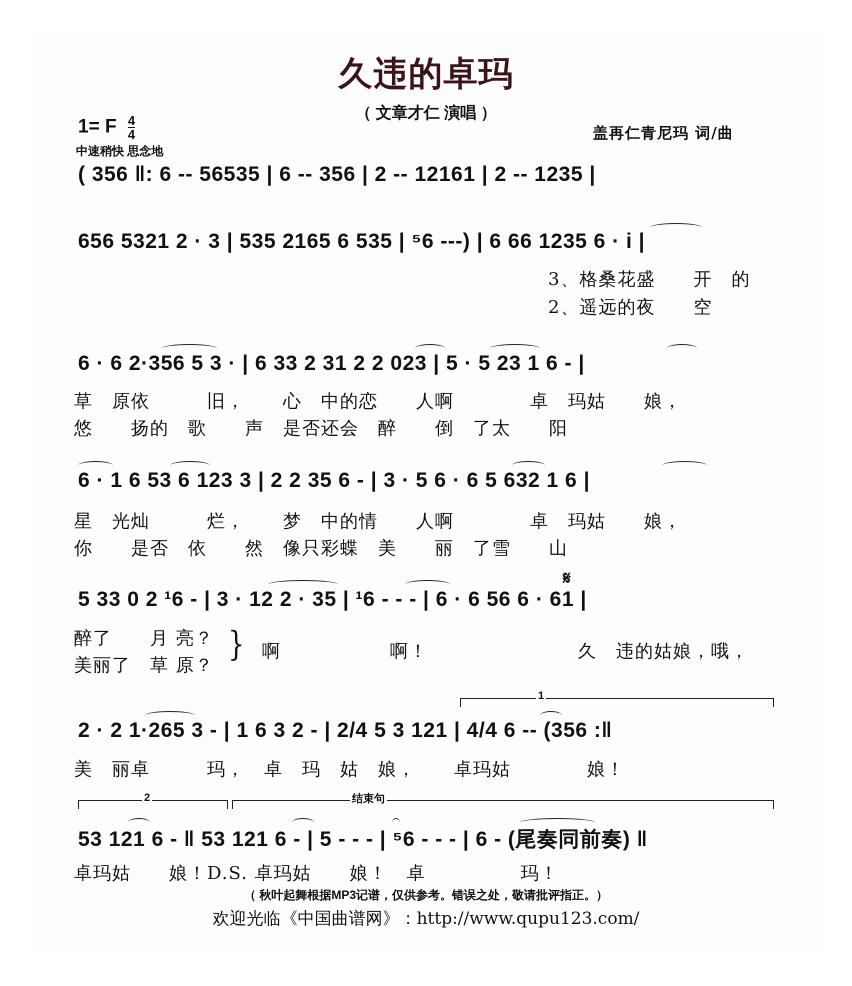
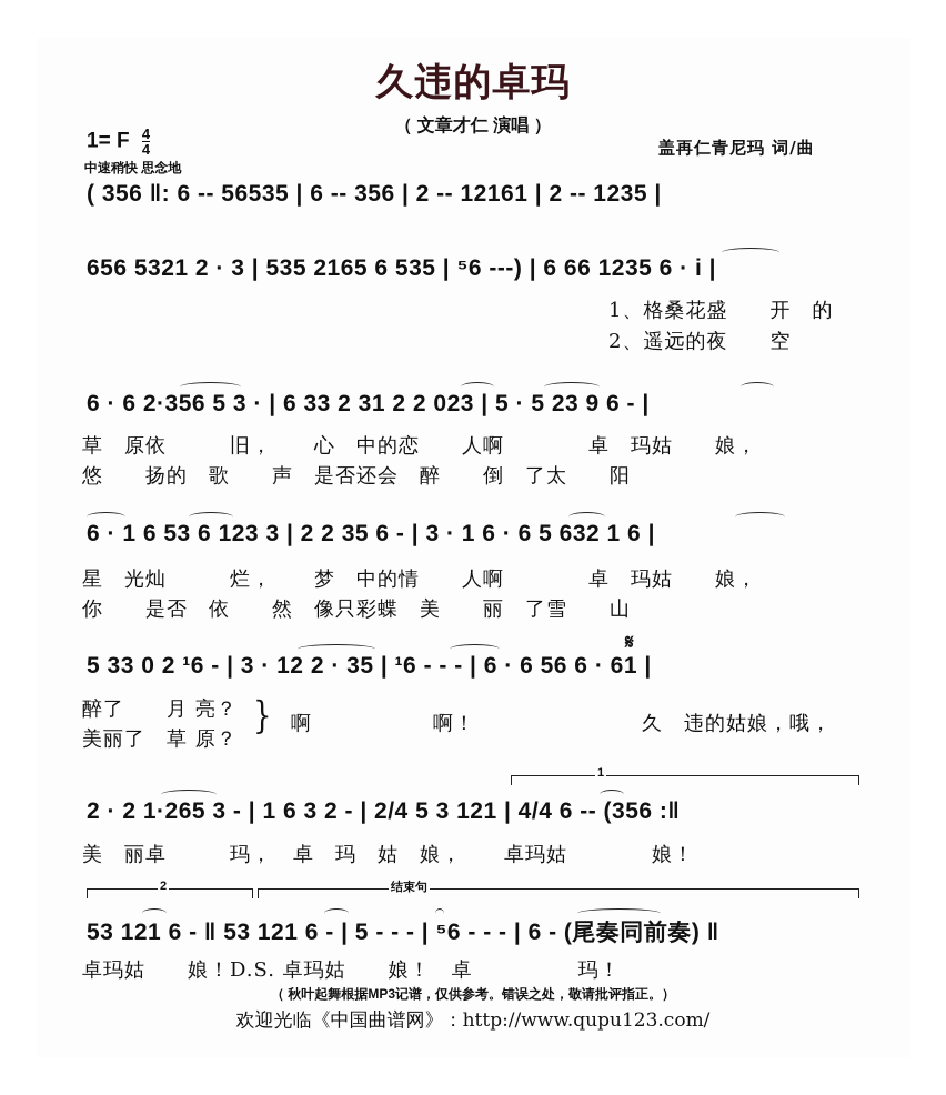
  久违的卓玛
  （ 文章才仁 演唱 ）
  1= F
  4
  4
  中速稍快 思念地
  盖再仁青尼玛 词/曲
  ( 356 ‖: 6 -- 56535 | 6 -- 356 | 2 -- 12161 | 2 -- 1235 |
  656 5321 2 · 3 | 535 2165 6 535 | ⁵6 ---) | 6 66 1235 6 · i |
- 3、格桑花盛 开 的
+ 1、格桑花盛 开 的
  2、遥远的夜 空
- 6 · 6 2·356 5 3 · | 6 33 2 31 2 2 023 | 5 · 5 23 1 6 - |
+ 6 · 6 2·356 5 3 · | 6 33 2 31 2 2 023 | 5 · 5 23 9 6 - |
  草 原依 旧， 心 中的恋 人啊 卓 玛姑 娘，
  悠 扬的 歌 声 是否还会 醉 倒 了太 阳
- 6 · 1 6 53 6 123 3 | 2 2 35 6 - | 3 · 5 6 · 6 5 632 1 6 |
+ 6 · 1 6 53 6 123 3 | 2 2 35 6 - | 3 · 1 6 · 6 5 632 1 6 |
  星 光灿 烂， 梦 中的情 人啊 卓 玛姑 娘，
  你 是否 依 然 像只彩蝶 美 丽 了雪 山
  𝄋
  5 33 0 2 ¹6 - | 3 · 12 2 · 35 | ¹6 - - - | 6 · 6 56 6 · 61 |
  醉了 月 亮？
  美丽了 草 原？
  }
  啊
  啊！
  久 违的姑娘，哦，
  1
  2 · 2 1·265 3 - | 1 6 3 2 - | 2/4 5 3 121 | 4/4 6 -- (356 :‖
  美 丽卓 玛， 卓 玛 姑 娘， 卓玛姑 娘！
  2
  结束句
  53 121 6 - ‖ 53 121 6 - | 5 - - - | ⁵6 - - - | 6 - (尾奏同前奏) ‖
  卓玛姑 娘！D.S. 卓玛姑 娘！ 卓 玛！
  （ 秋叶起舞根据MP3记谱，仅供参考。错误之处，敬请批评指正。）
  欢迎光临《中国曲谱网》：http://www.qupu123.com/
